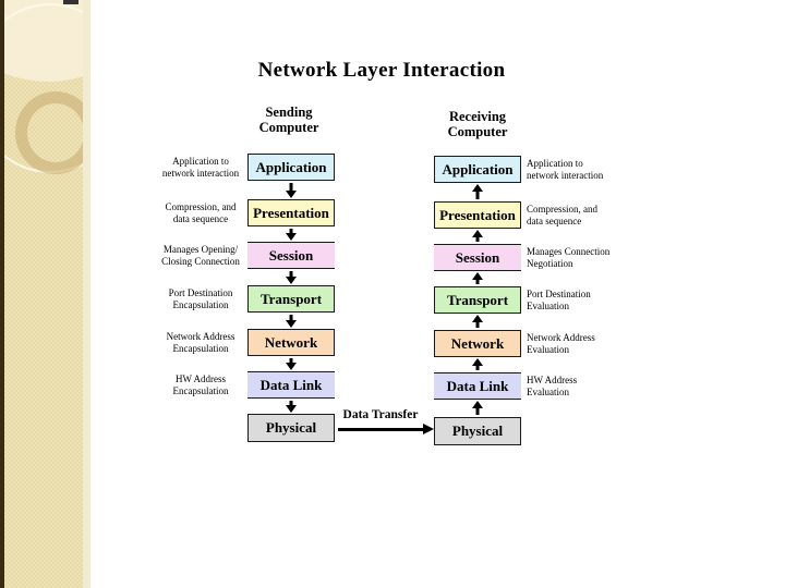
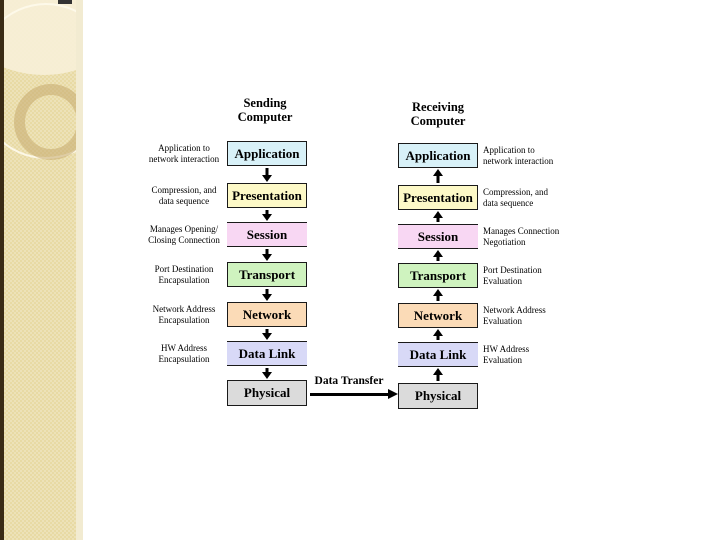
- Network Layer Interaction
  Sending
  Computer
  Receiving
  Computer
  Application
  Application to
  network interaction
  Application
  Application to
  network interaction
  Presentation
  Compression, and
  data sequence
  Presentation
  Compression, and
  data sequence
  Session
  Manages Opening/
  Closing Connection
  Session
  Manages Connection
  Negotiation
  Transport
  Port Destination
  Encapsulation
  Transport
  Port Destination
  Evaluation
  Network
  Network Address
  Encapsulation
  Network
  Network Address
  Evaluation
  Data Link
  HW Address
  Encapsulation
  Data Link
  HW Address
  Evaluation
  Physical
  Physical
  Data Transfer
